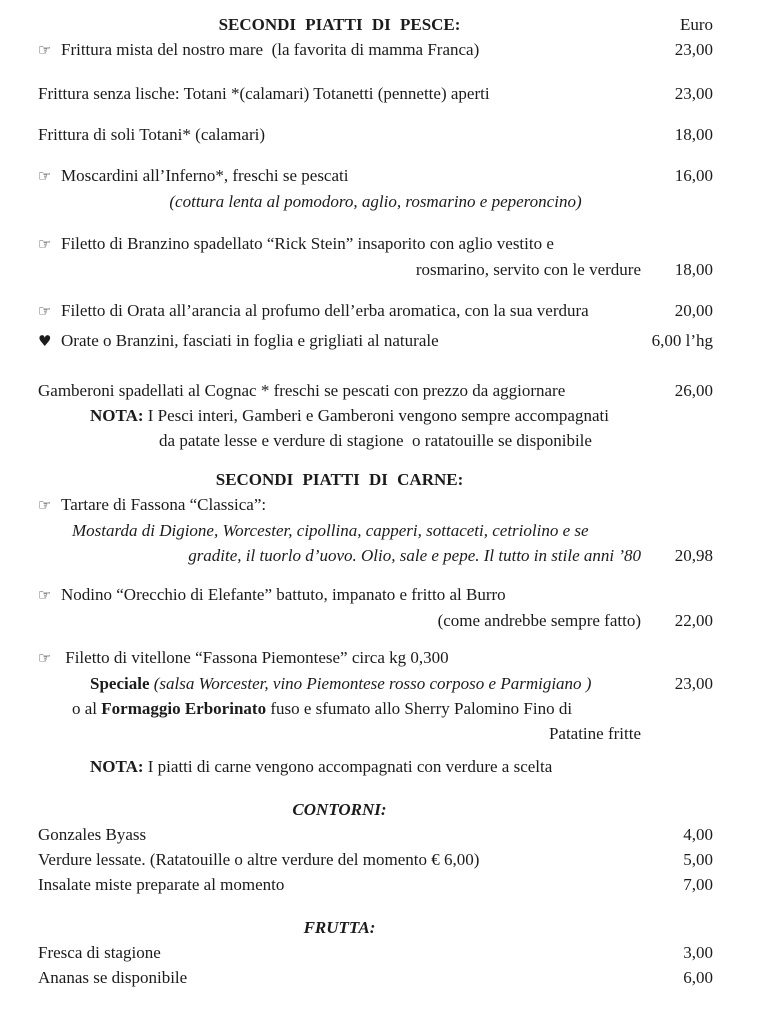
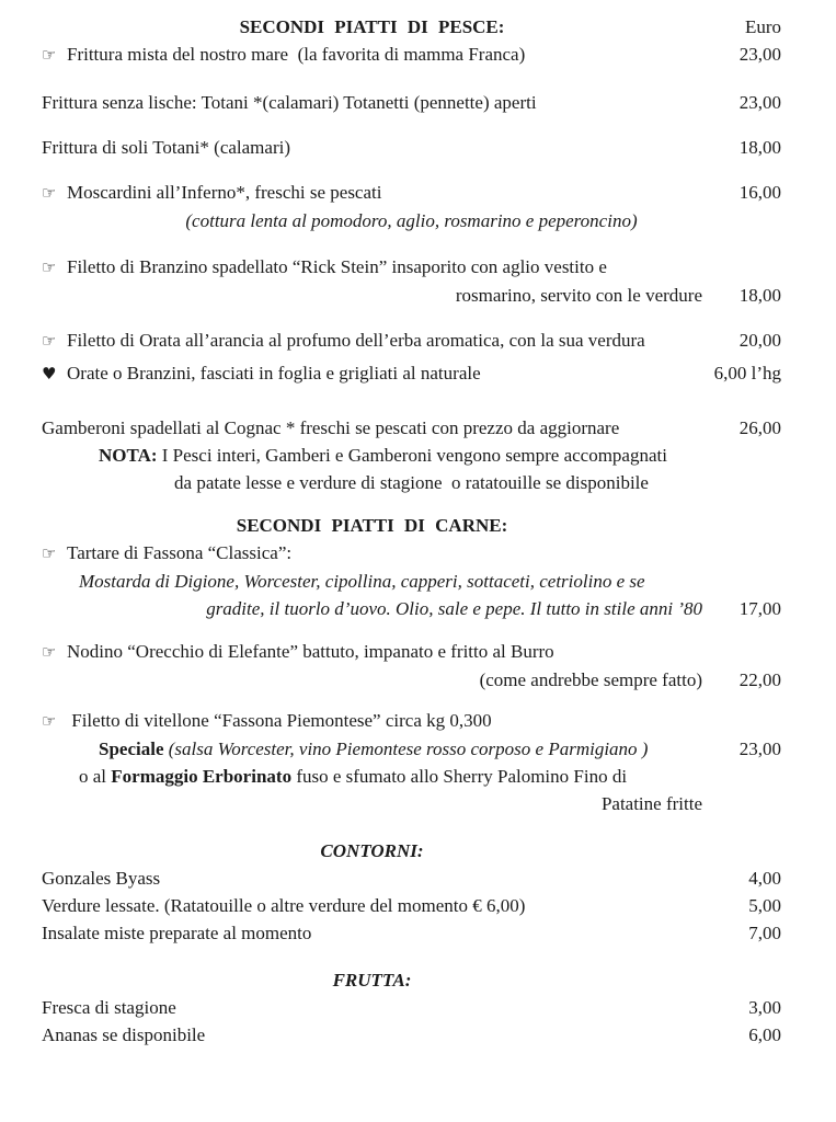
  SECONDI PIATTI DI PESCE:
  Euro
  ☞ Frittura mista del nostro mare (la favorita di mamma Franca)
  23,00
  Frittura senza lische: Totani *(calamari) Totanetti (pennette) aperti
  23,00
  Frittura di soli Totani* (calamari)
  18,00
  ☞ Moscardini all’Inferno*, freschi se pescati
  16,00
  (cottura lenta al pomodoro, aglio, rosmarino e peperoncino)
  ☞ Filetto di Branzino spadellato “Rick Stein” insaporito con aglio vestito e
  rosmarino, servito con le verdure
  18,00
  ☞ Filetto di Orata all’arancia al profumo dell’erba aromatica, con la sua verdura
  20,00
  ♥ Orate o Branzini, fasciati in foglia e grigliati al naturale
  6,00 l’hg
  Gamberoni spadellati al Cognac * freschi se pescati con prezzo da aggiornare
  26,00
  NOTA: I Pesci interi, Gamberi e Gamberoni vengono sempre accompagnati
  da patate lesse e verdure di stagione o ratatouille se disponibile
  SECONDI PIATTI DI CARNE:
  ☞ Tartare di Fassona “Classica”:
  Mostarda di Digione, Worcester, cipollina, capperi, sottaceti, cetriolino e se
  gradite, il tuorlo d’uovo. Olio, sale e pepe. Il tutto in stile anni ’80
- 20,98
+ 17,00
  ☞ Nodino “Orecchio di Elefante” battuto, impanato e fritto al Burro
  (come andrebbe sempre fatto)
  22,00
  ☞ Filetto di vitellone “Fassona Piemontese” circa kg 0,300
  Speciale (salsa Worcester, vino Piemontese rosso corposo e Parmigiano )
  23,00
  o al Formaggio Erborinato fuso e sfumato allo Sherry Palomino Fino di
  Patatine fritte
- NOTA: I piatti di carne vengono accompagnati con verdure a scelta
  CONTORNI:
  Gonzales Byass
  4,00
  Verdure lessate. (Ratatouille o altre verdure del momento € 6,00)
  5,00
  Insalate miste preparate al momento
  7,00
  FRUTTA:
  Fresca di stagione
  3,00
  Ananas se disponibile
  6,00
